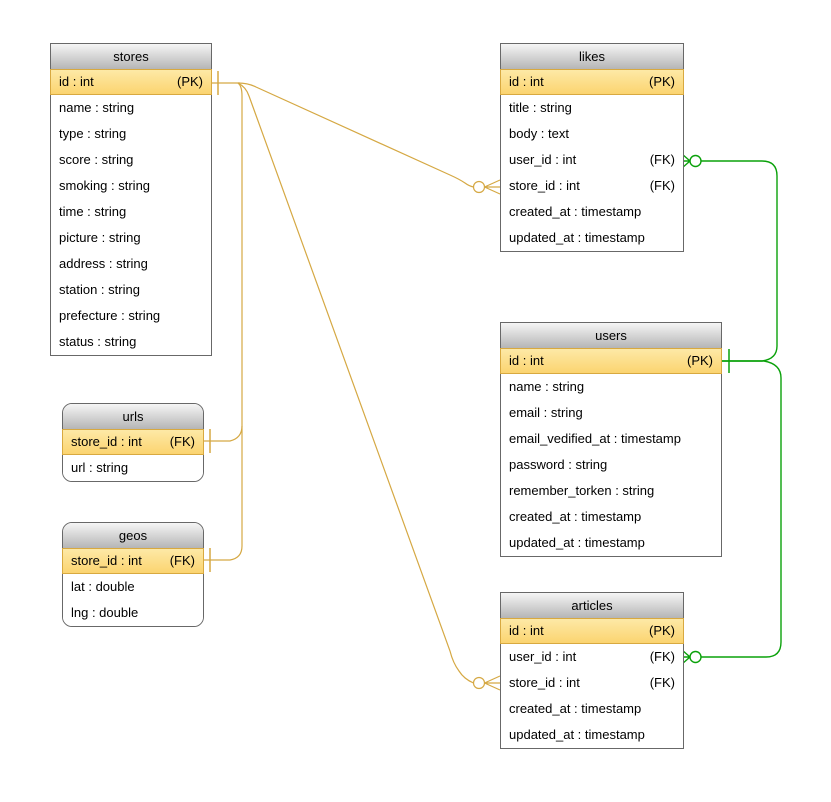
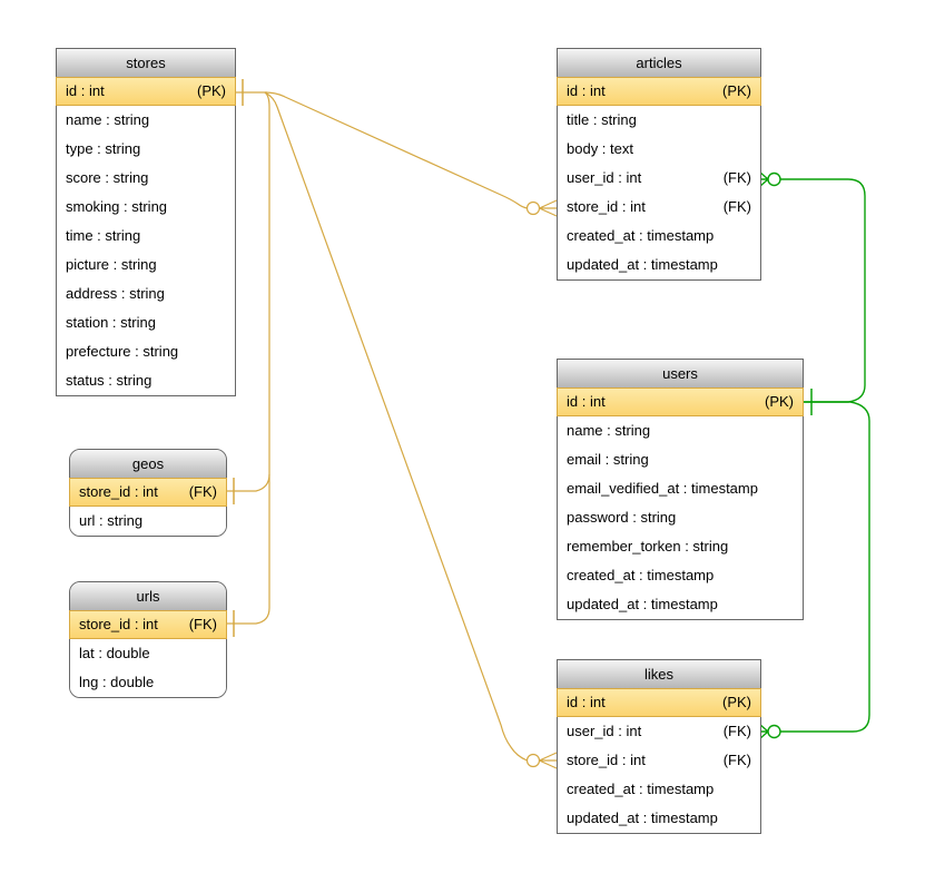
  stores
  id : int
  (PK)
  name : string
  type : string
  score : string
  smoking : string
  time : string
  picture : string
  address : string
  station : string
  prefecture : string
  status : string
- urls
+ geos
  store_id : int
  (FK)
  url : string
- geos
+ urls
  store_id : int
  (FK)
  lat : double
  lng : double
- likes
+ articles
  id : int
  (PK)
  title : string
  body : text
  user_id : int
  (FK)
  store_id : int
  (FK)
  created_at : timestamp
  updated_at : timestamp
  users
  id : int
  (PK)
  name : string
  email : string
  email_vedified_at : timestamp
  password : string
  remember_torken : string
  created_at : timestamp
  updated_at : timestamp
- articles
+ likes
  id : int
  (PK)
  user_id : int
  (FK)
  store_id : int
  (FK)
  created_at : timestamp
  updated_at : timestamp
